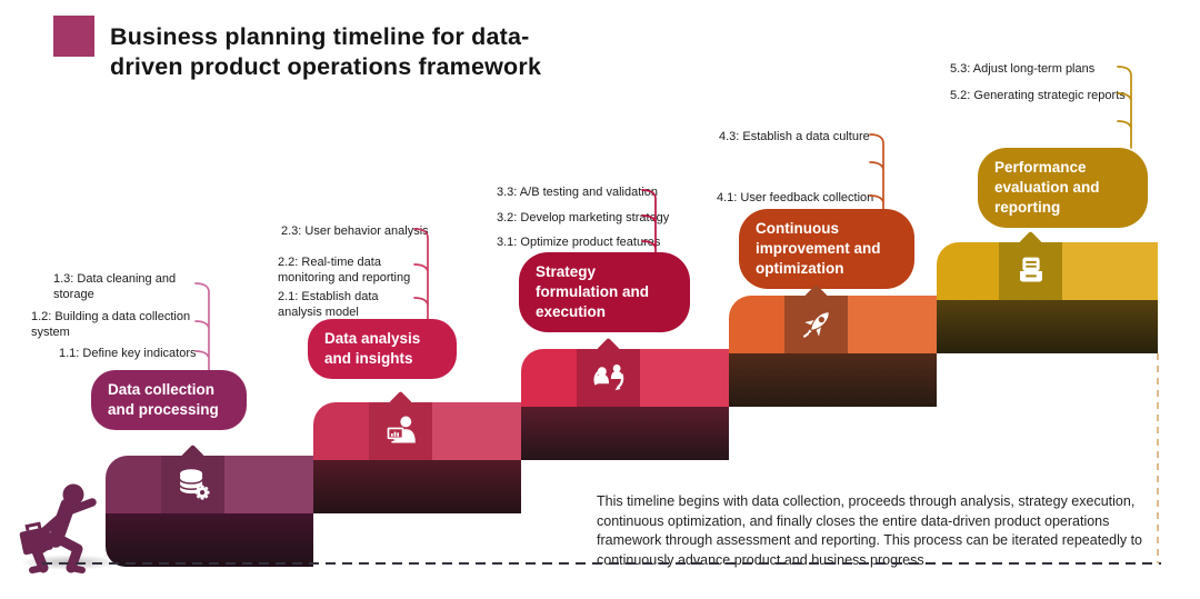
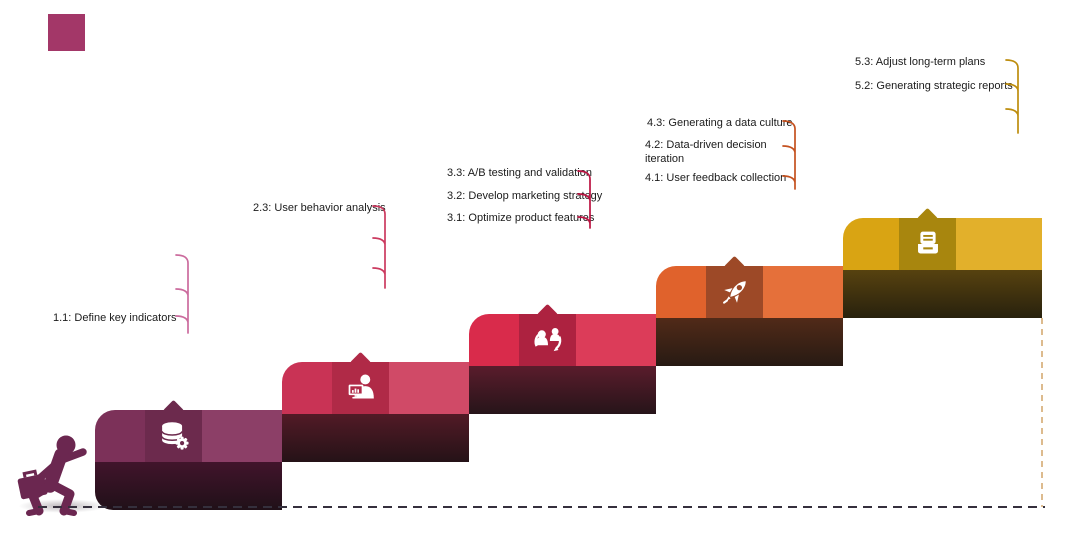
- Business planning timeline for data-driven product operations framework
- 1.3: Data cleaning and storage
- 1.2: Building a data collection system
  1.1: Define key indicators
  2.3: User behavior analysi
- 2.2: Real-time data monitoring and reporting
- 2.1: Establish data analysis model
  3.3: A/B testing and validation
  3.2: Develop marketing stratgy
  3.1: Optimize product featurs
- 4.3: Establish a data culture
+ 4.3: Generating a data culture
+ 4.2: Data-driven decision iteration
  4.1: User feedback collection
  5.3: Adjust long-term plans
  5.2: Generating strategic reports
- Data collection and processing
- Data analysis and insights
- Strategy formulation and execution
- Continuous improvement and optimization
- Performance evaluation and reporting
- This timeline begins with data collection, proceeds through analysis, strategy execution, continuous optimization, and finally closes the entire data-driven product operations framework through assessment and reporting. This process can be iterated repeatedly to continuously advance product and business progress.
